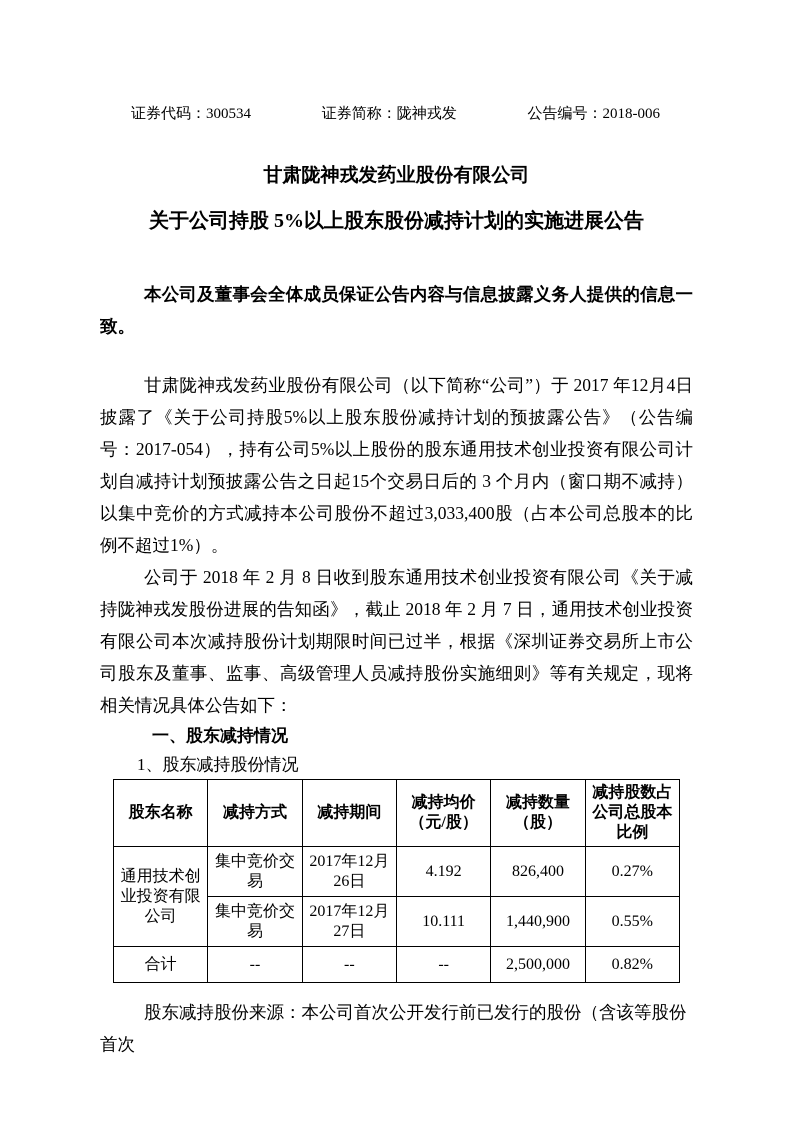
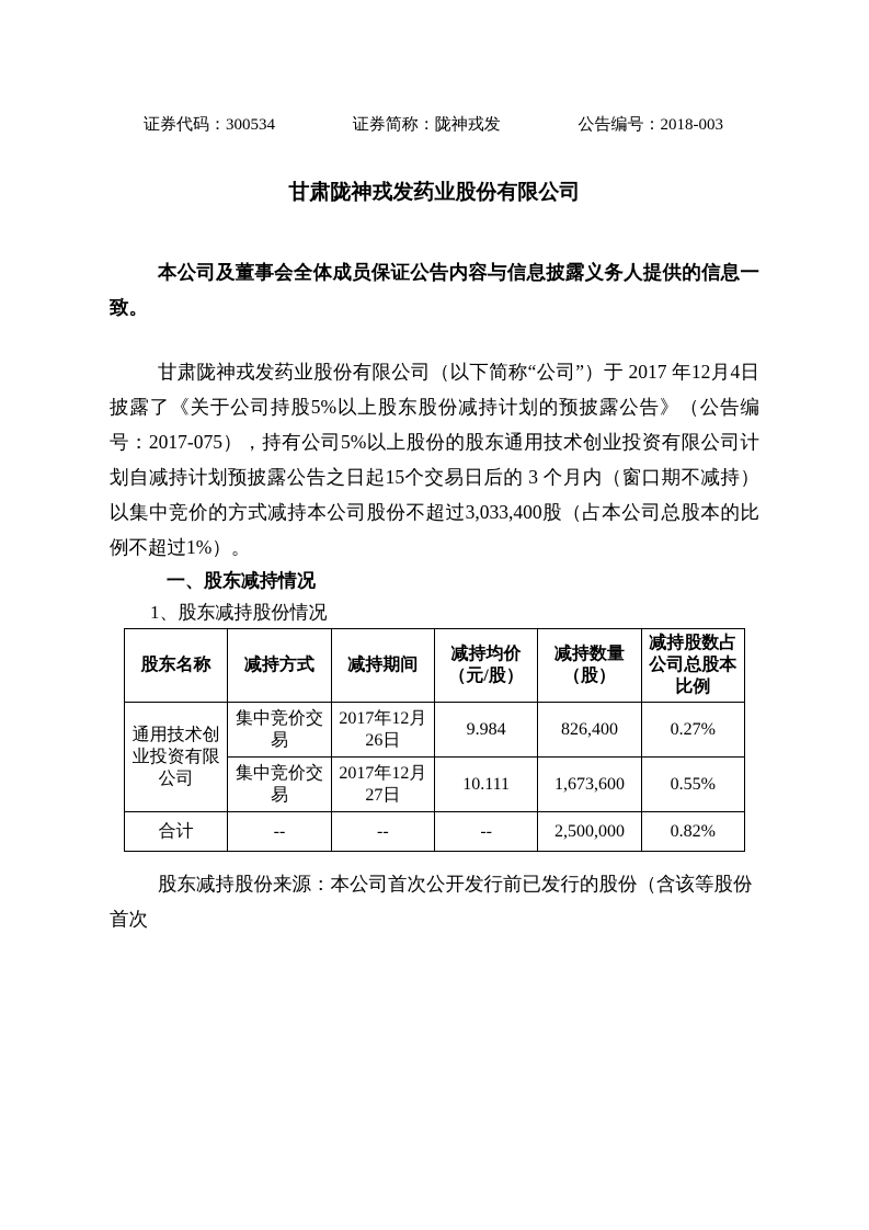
  证券代码：300534
  证券简称：陇神戎发
- 公告编号：2018-006
+ 公告编号：2018-003
  甘肃陇神戎发药业股份有限公司
- 关于公司持股 5%以上股东股份减持计划的实施进展公告
  本公司及董事会全体成员保证公告内容与信息披露义务人提供的信息一致。
- 甘肃陇神戎发药业股份有限公司（以下简称“公司”）于 2017 年12月4日披露了《关于公司持股5%以上股东股份减持计划的预披露公告》（公告编号：2017-054），持有公司5%以上股份的股东通用技术创业投资有限公司计划自减持计划预披露公告之日起15个交易日后的 3 个月内（窗口期不减持）以集中竞价的方式减持本公司股份不超过3,033,400股（占本公司总股本的比例不超过1%）。
+ 甘肃陇神戎发药业股份有限公司（以下简称“公司”）于 2017 年12月4日披露了《关于公司持股5%以上股东股份减持计划的预披露公告》（公告编号：2017-075），持有公司5%以上股份的股东通用技术创业投资有限公司计划自减持计划预披露公告之日起15个交易日后的 3 个月内（窗口期不减持）以集中竞价的方式减持本公司股份不超过3,033,400股（占本公司总股本的比例不超过1%）。
- 公司于 2018 年 2 月 8 日收到股东通用技术创业投资有限公司《关于减持陇神戎发股份进展的告知函》，截止 2018 年 2 月 7 日，通用技术创业投资有限公司本次减持股份计划期限时间已过半，根据《深圳证券交易所上市公司股东及董事、监事、高级管理人员减持股份实施细则》等有关规定，现将相关情况具体公告如下：
  一、股东减持情况
  1、股东减持股份情况
  股东名称	减持方式	减持期间	减持均价 （元/股）	减持数量 （股）	减持股数占 公司总股本 比例
- 通用技术创 业投资有限 公司	集中竞价交 易	2017年12月 26日	4.192	826,400	0.27%
+ 通用技术创 业投资有限 公司	集中竞价交 易	2017年12月 26日	9.984	826,400	0.27%
- 集中竞价交 易	2017年12月 27日	10.111	1,440,900	0.55%
+ 集中竞价交 易	2017年12月 27日	10.111	1,673,600	0.55%
  合计	--	--	--	2,500,000	0.82%
  股东减持股份来源：本公司首次公开发行前已发行的股份（含该等股份首次
